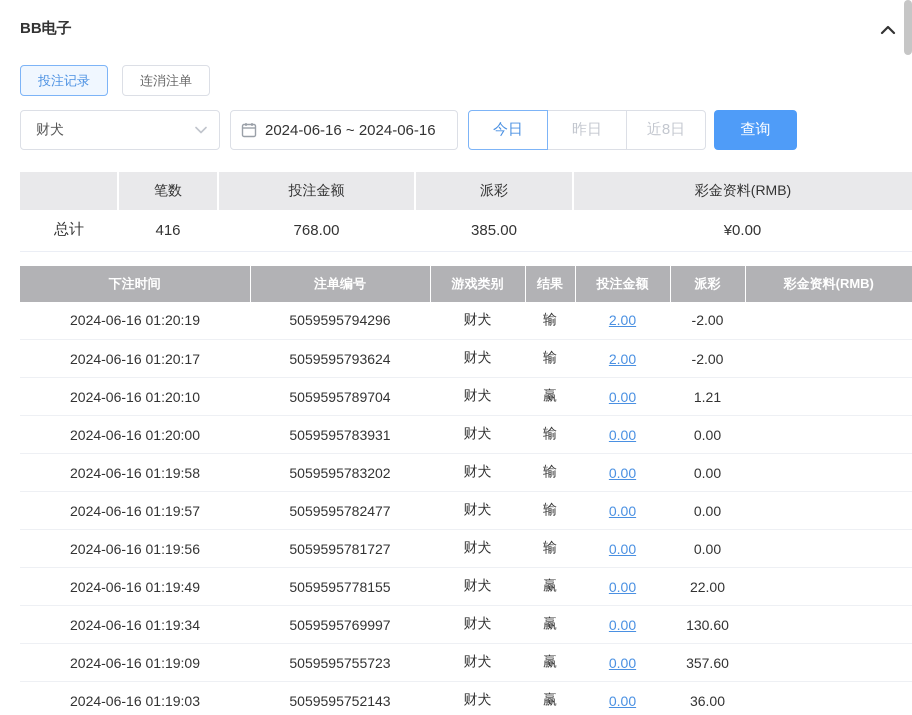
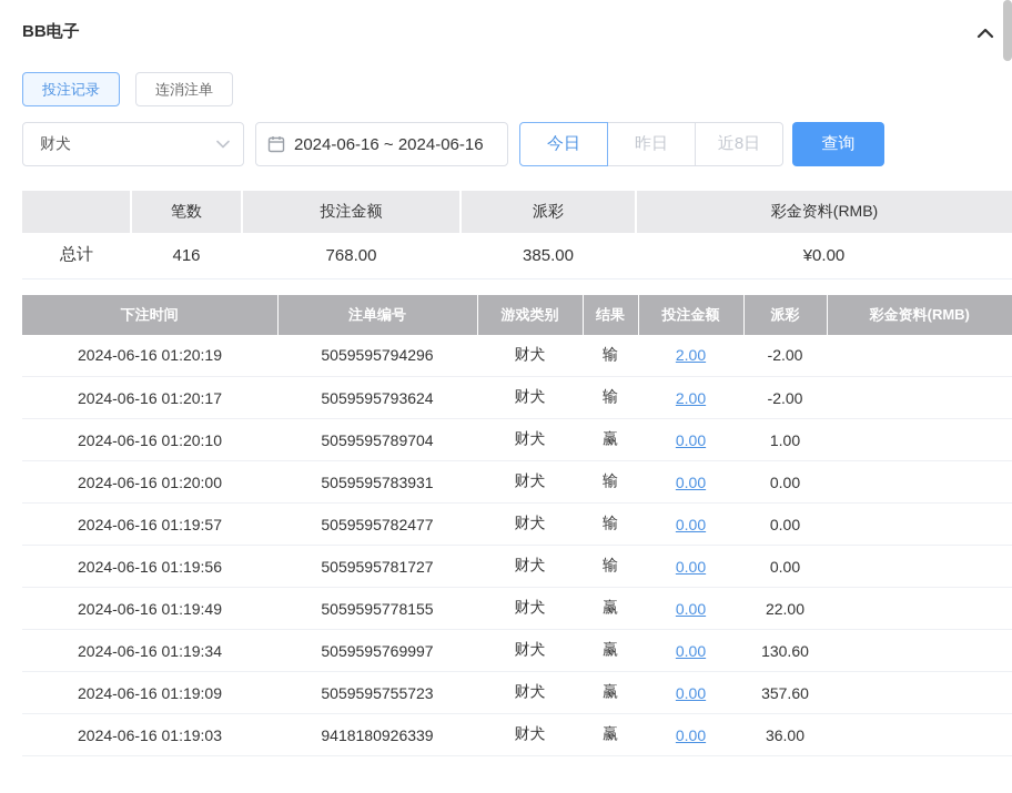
  BB电子
  投注记录
  连消注单
  财犬
  2024-06-16 ~ 2024-06-16
  今日
  昨日
  近8日
  查询
  	笔数	投注金额	派彩	彩金资料(RMB)
  总计	416	768.00	385.00	¥0.00
  下注时间	注单编号	游戏类别	结果	投注金额	派彩	彩金资料(RMB)
  2024-06-16 01:20:19	5059595794296	财犬	输	2.00	-2.00
  2024-06-16 01:20:17	5059595793624	财犬	输	2.00	-2.00
- 2024-06-16 01:20:10	5059595789704	财犬	赢	0.00	1.21
+ 2024-06-16 01:20:10	5059595789704	财犬	赢	0.00	1.00
  2024-06-16 01:20:00	5059595783931	财犬	输	0.00	0.00
- 2024-06-16 01:19:58	5059595783202	财犬	输	0.00	0.00
  2024-06-16 01:19:57	5059595782477	财犬	输	0.00	0.00
  2024-06-16 01:19:56	5059595781727	财犬	输	0.00	0.00
  2024-06-16 01:19:49	5059595778155	财犬	赢	0.00	22.00
  2024-06-16 01:19:34	5059595769997	财犬	赢	0.00	130.60
  2024-06-16 01:19:09	5059595755723	财犬	赢	0.00	357.60
- 2024-06-16 01:19:03	5059595752143	财犬	赢	0.00	36.00
+ 2024-06-16 01:19:03	9418180926339	财犬	赢	0.00	36.00
